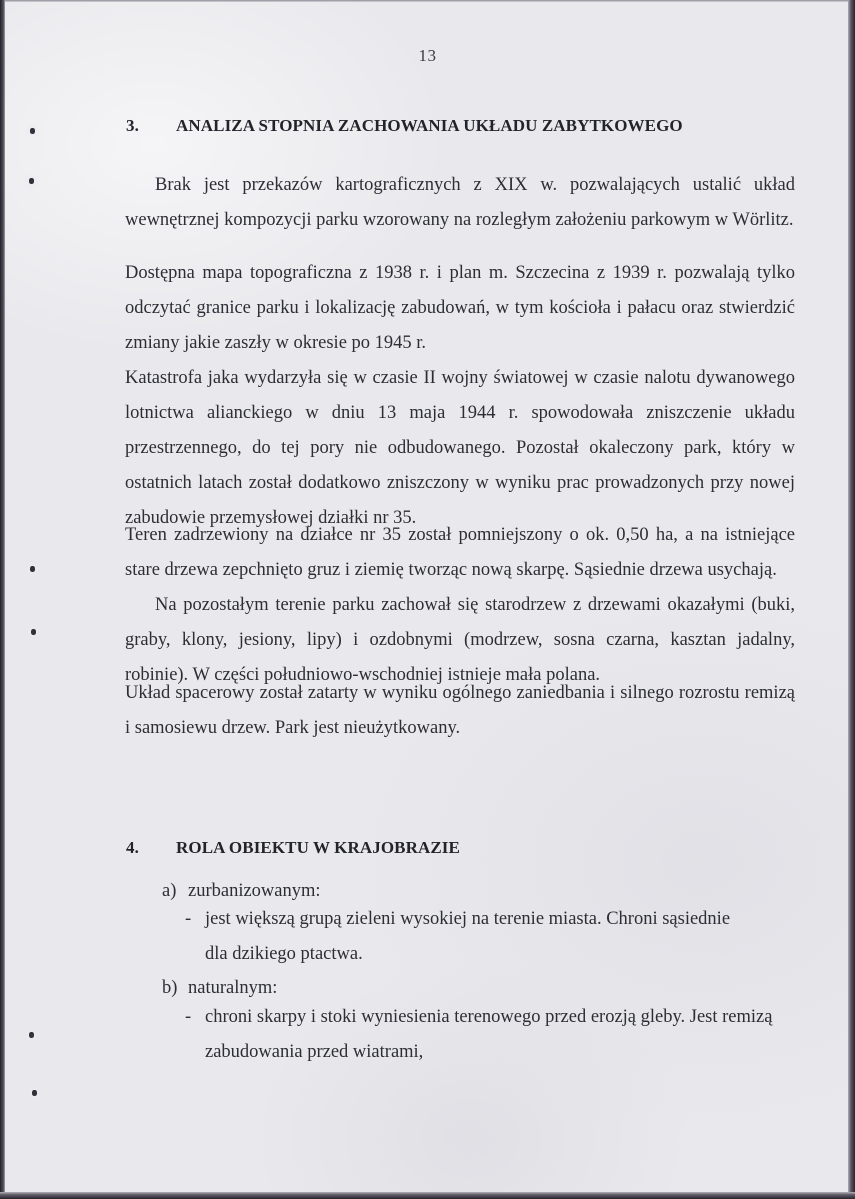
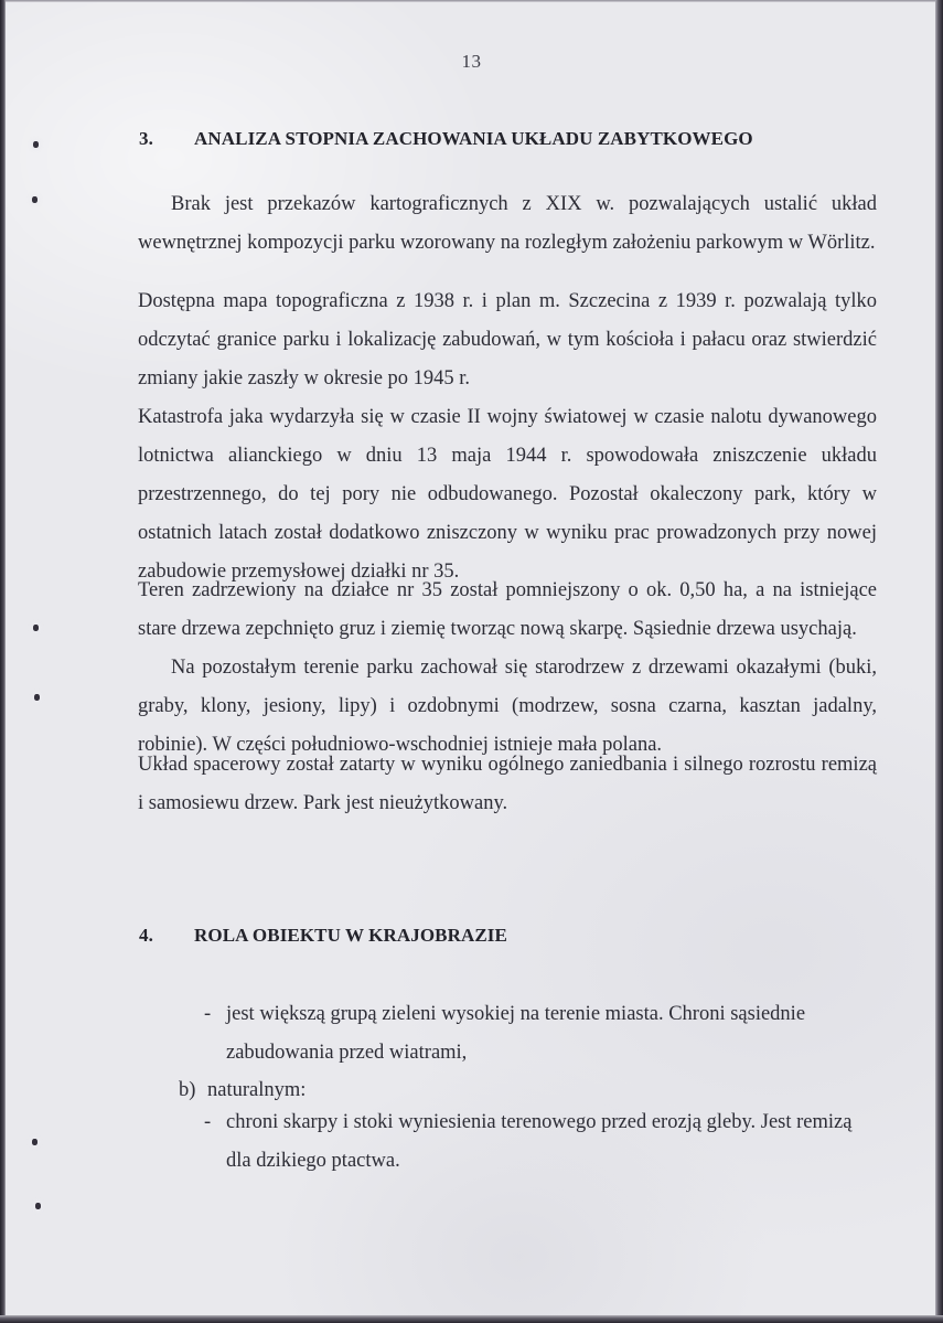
  13
  3. ANALIZA STOPNIA ZACHOWANIA UKŁADU ZABYTKOWEGO
  Brak jest przekazów kartograficznych z XIX w. pozwalających ustalić układ wewnętrznej kompozycji parku wzorowany na rozległym założeniu parkowym w Wörlitz.
  Dostępna mapa topograficzna z 1938 r. i plan m. Szczecina z 1939 r. pozwalają tylko odczytać granice parku i lokalizację zabudowań, w tym kościoła i pałacu oraz stwierdzić zmiany jakie zaszły w okresie po 1945 r.
  Katastrofa jaka wydarzyła się w czasie II wojny światowej w czasie nalotu dywanowego lotnictwa alianckiego w dniu 13 maja 1944 r. spowodowała zniszczenie układu przestrzennego, do tej pory nie odbudowanego. Pozostał okaleczony park, który w ostatnich latach został dodatkowo zniszczony w wyniku prac prowadzonych przy nowej zabudowie przemysłowej działki nr 35.
  Teren zadrzewiony na działce nr 35 został pomniejszony o ok. 0,50 ha, a na istniejące stare drzewa zepchnięto gruz i ziemię tworząc nową skarpę. Sąsiednie drzewa usychają.
  Na pozostałym terenie parku zachował się starodrzew z drzewami okazałymi (buki, graby, klony, jesiony, lipy) i ozdobnymi (modrzew, sosna czarna, kasztan jadalny, robinie). W części południowo-wschodniej istnieje mała polana.
  Układ spacerowy został zatarty w wyniku ogólnego zaniedbania i silnego rozrostu remizą i samosiewu drzew. Park jest nieużytkowany.
  4. ROLA OBIEKTU W KRAJOBRAZIE
- a) zurbanizowanym:
  -
  jest większą grupą zieleni wysokiej na terenie miasta. Chroni sąsiednie
- dla dzikiego ptactwa.
+ zabudowania przed wiatrami,
  b) naturalnym:
  -
  chroni skarpy i stoki wyniesienia terenowego przed erozją gleby. Jest remizą
- zabudowania przed wiatrami,
+ dla dzikiego ptactwa.
